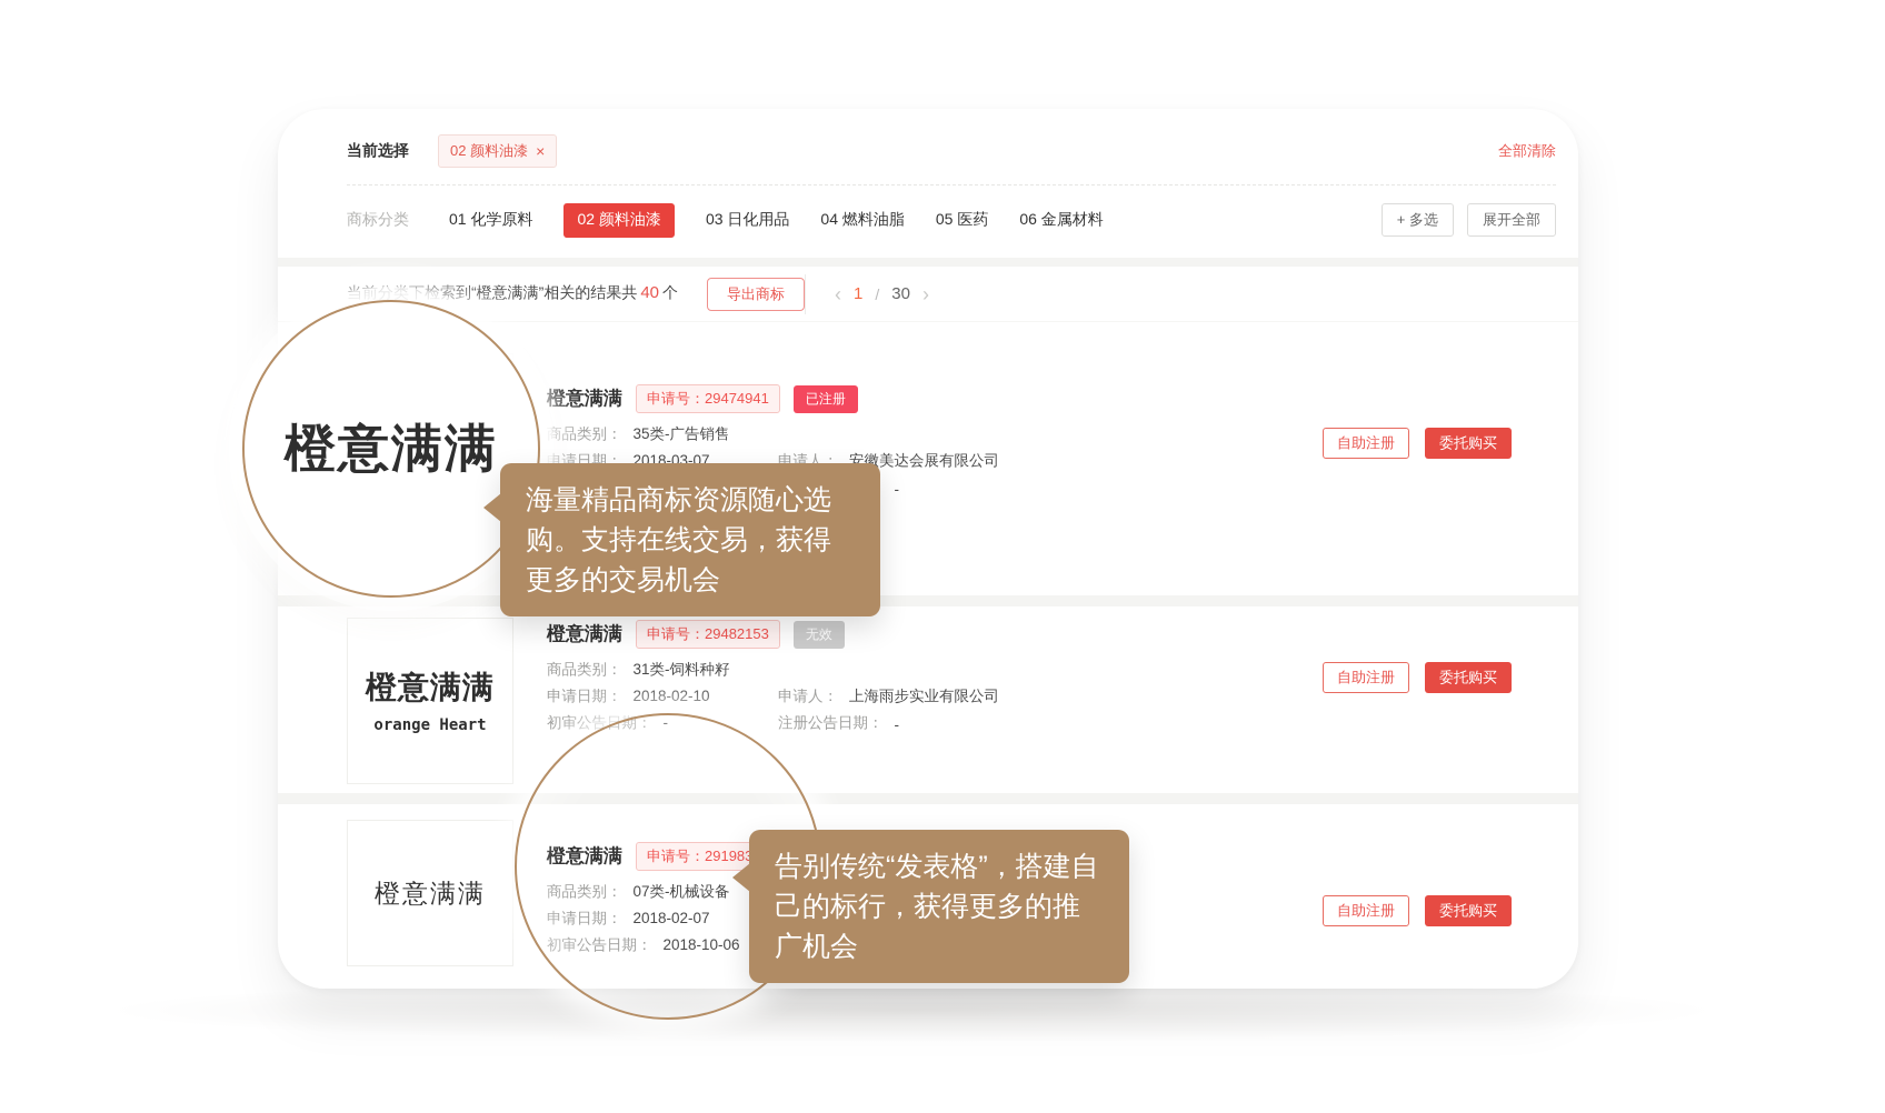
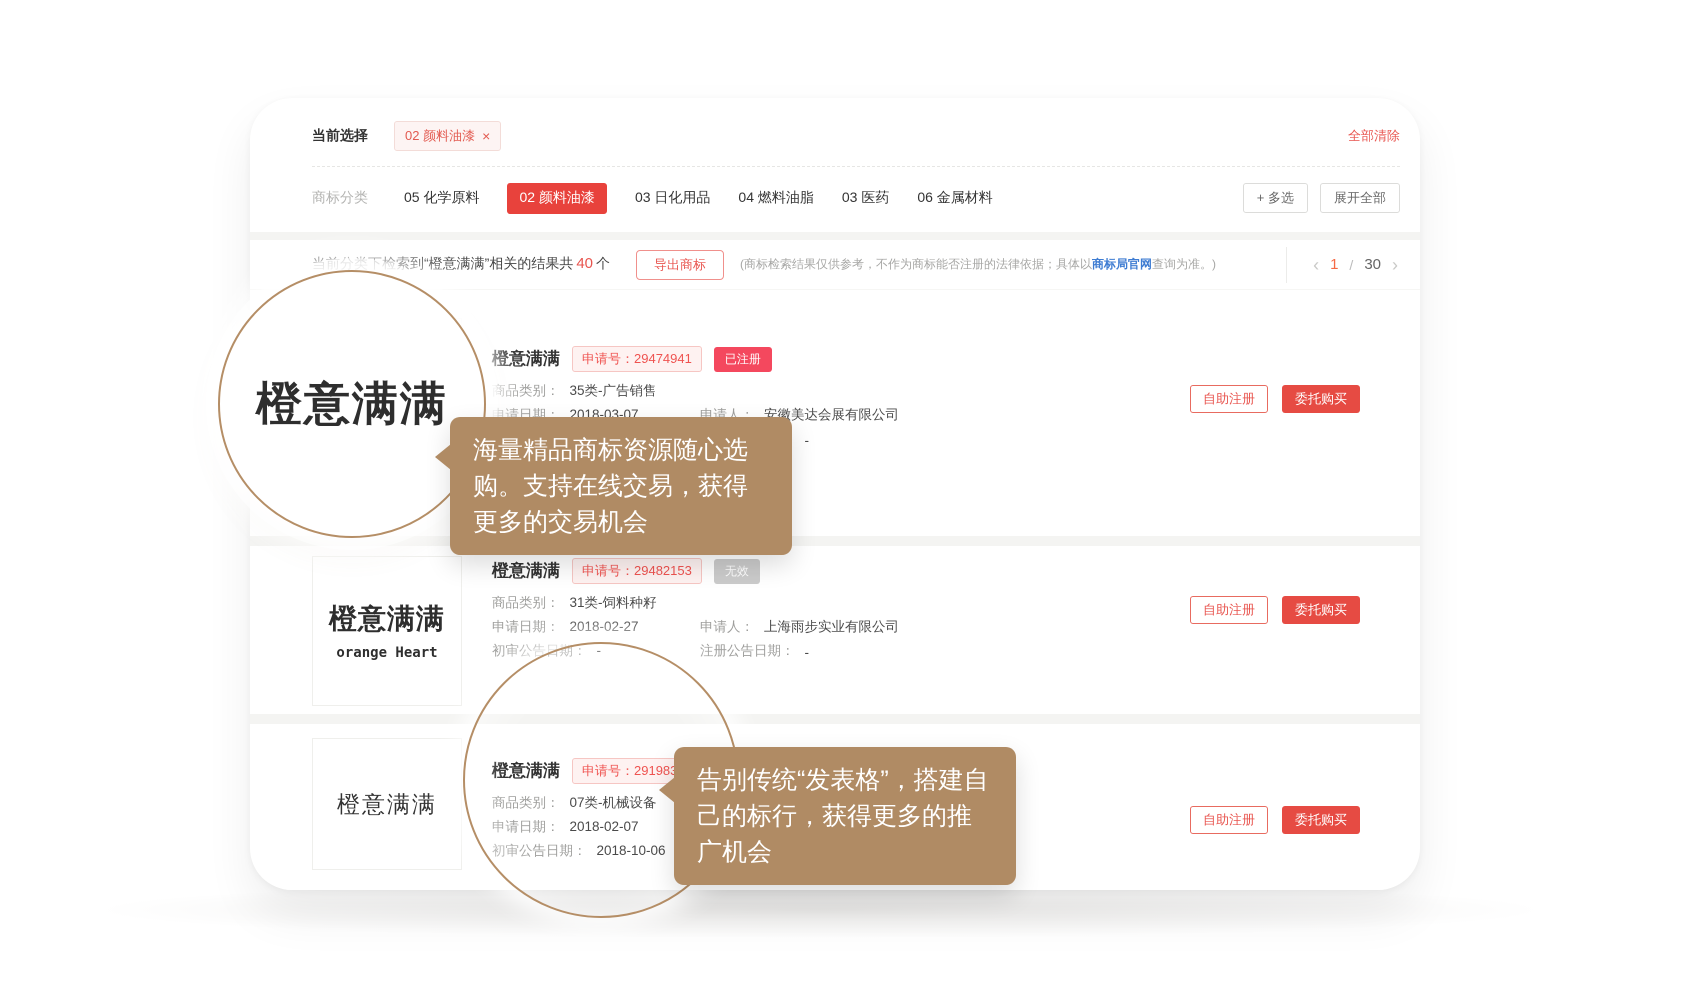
  当前选择
  02 颜料油漆
  ×
  全部清除
  商标分类
- 01 化学原料
+ 05 化学原料
  02 颜料油漆
  03 日化用品
  04 燃料油脂
- 05 医药
+ 03 医药
  06 金属材料
  + 多选
  展开全部
  当前分类下检索到“橙意满满”相关的结果共 40 个
  导出商标
+ (商标检索结果仅供参考，不作为商标能否注册的法律依据；具体以商标局官网查询为准。)
  ‹
  1
  /
  30
  ›
  橙意满满
  申请号：29474941
  已注册
  商品类别：
  35类-广告销售
  申请日期：
  2018-03-07
  申请人：
  安徽美达会展有限公司
  -
  自助注册
  委托购买
  橙意满满
  orange Heart
  橙意满满
  申请号：29482153
  无效
  商品类别：
  31类-饲料种籽
  申请日期：
- 2018-02-10
+ 2018-02-27
  申请人：
  上海雨步实业有限公司
  注册公告日期：
  -
  自助注册
  委托购买
  橙意满满
  自助注册
  委托购买
  橙意满满
  海量精品商标资源随心选购。支持在线交易，获得更多的交易机会
  告别传统“发表格”，搭建自己的标行，获得更多的推广机会
